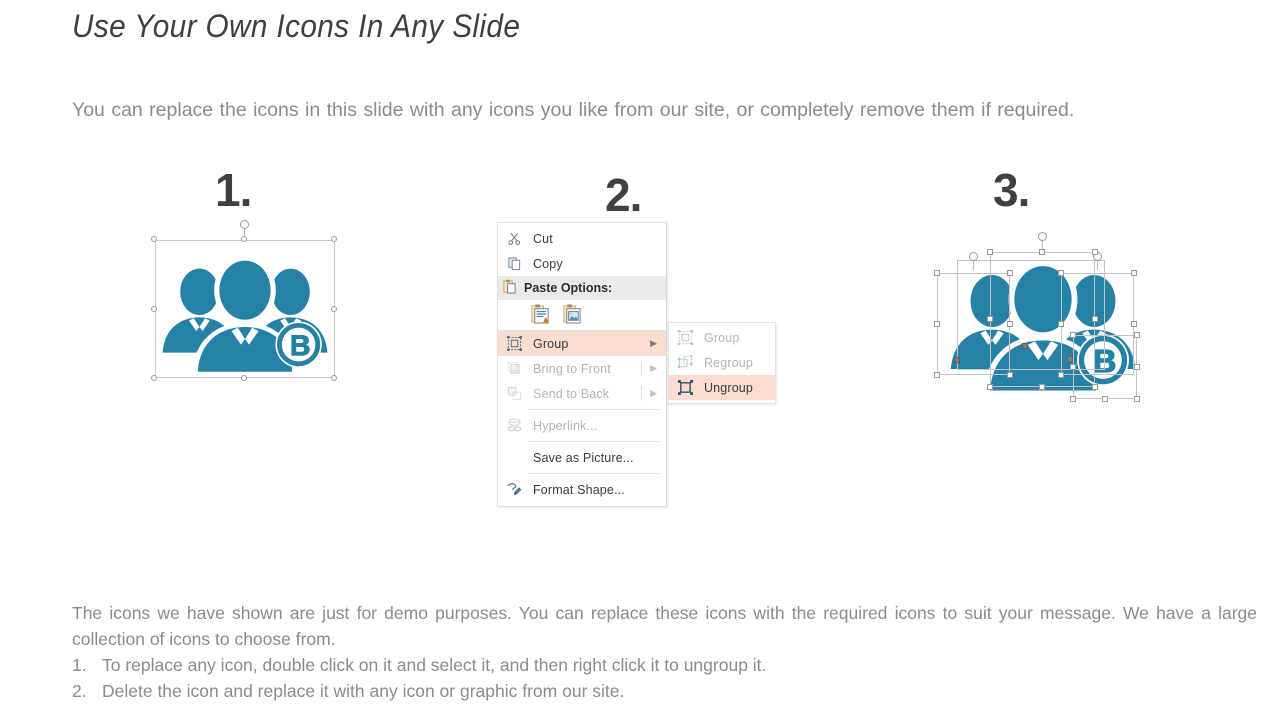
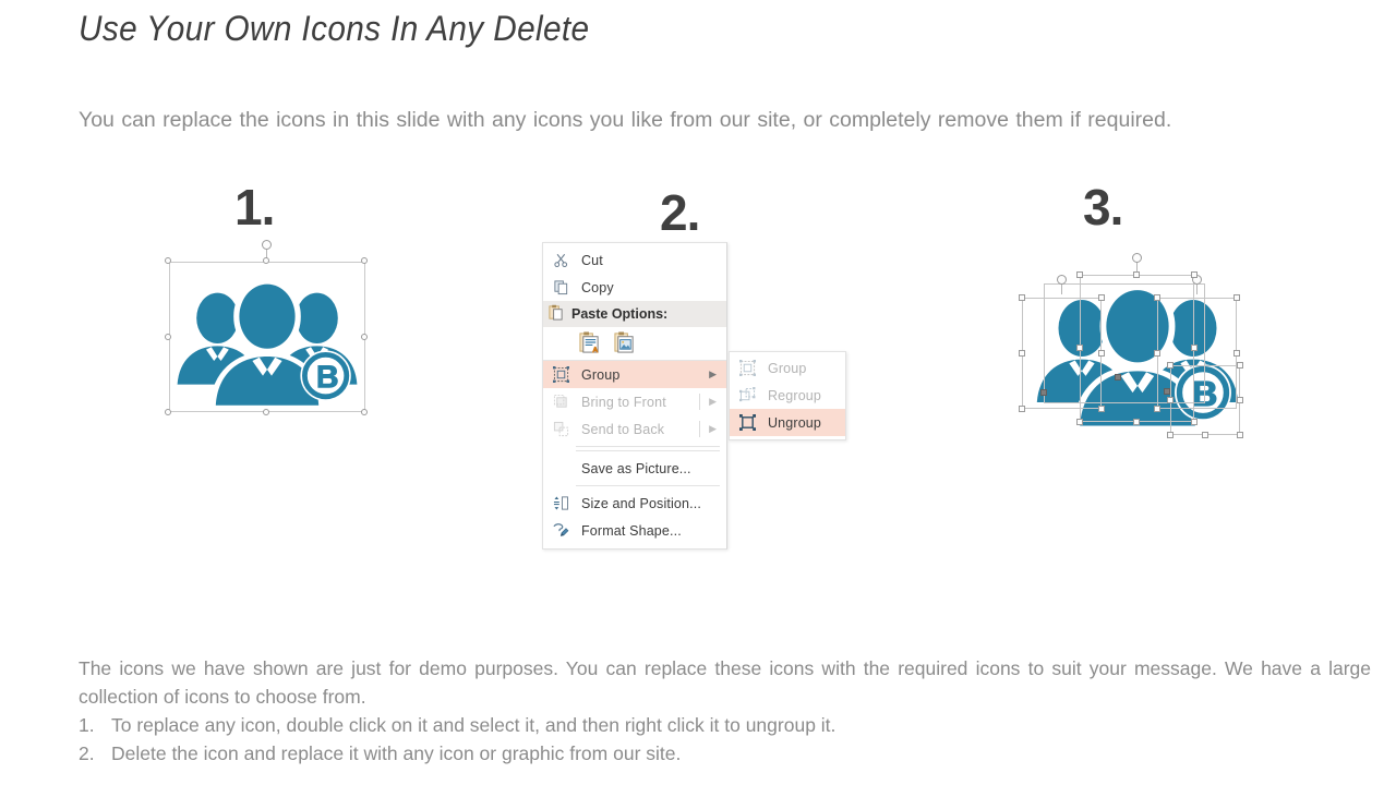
- Use Your Own Icons In Any Slide
+ Use Your Own Icons In Any Delete
  You can replace the icons in this slide with any icons you like from our site, or completely remove them if required.
  1.
  2.
  3.
  Cut
  Copy
  Paste Options:
  Group
  ▶
  Bring to Front
  ▶
  Send to Back
  ▶
- Hyperlink...
  Save as Picture...
+ Size and Position...
  Format Shape...
  Group
  Regroup
  Ungroup
  The icons we have shown are just for demo purposes. You can replace these icons with the required icons to suit your message. We have a large collection of icons to choose from.
  1.
  To replace any icon, double click on it and select it, and then right click it to ungroup it.
  2.
  Delete the icon and replace it with any icon or graphic from our site.
